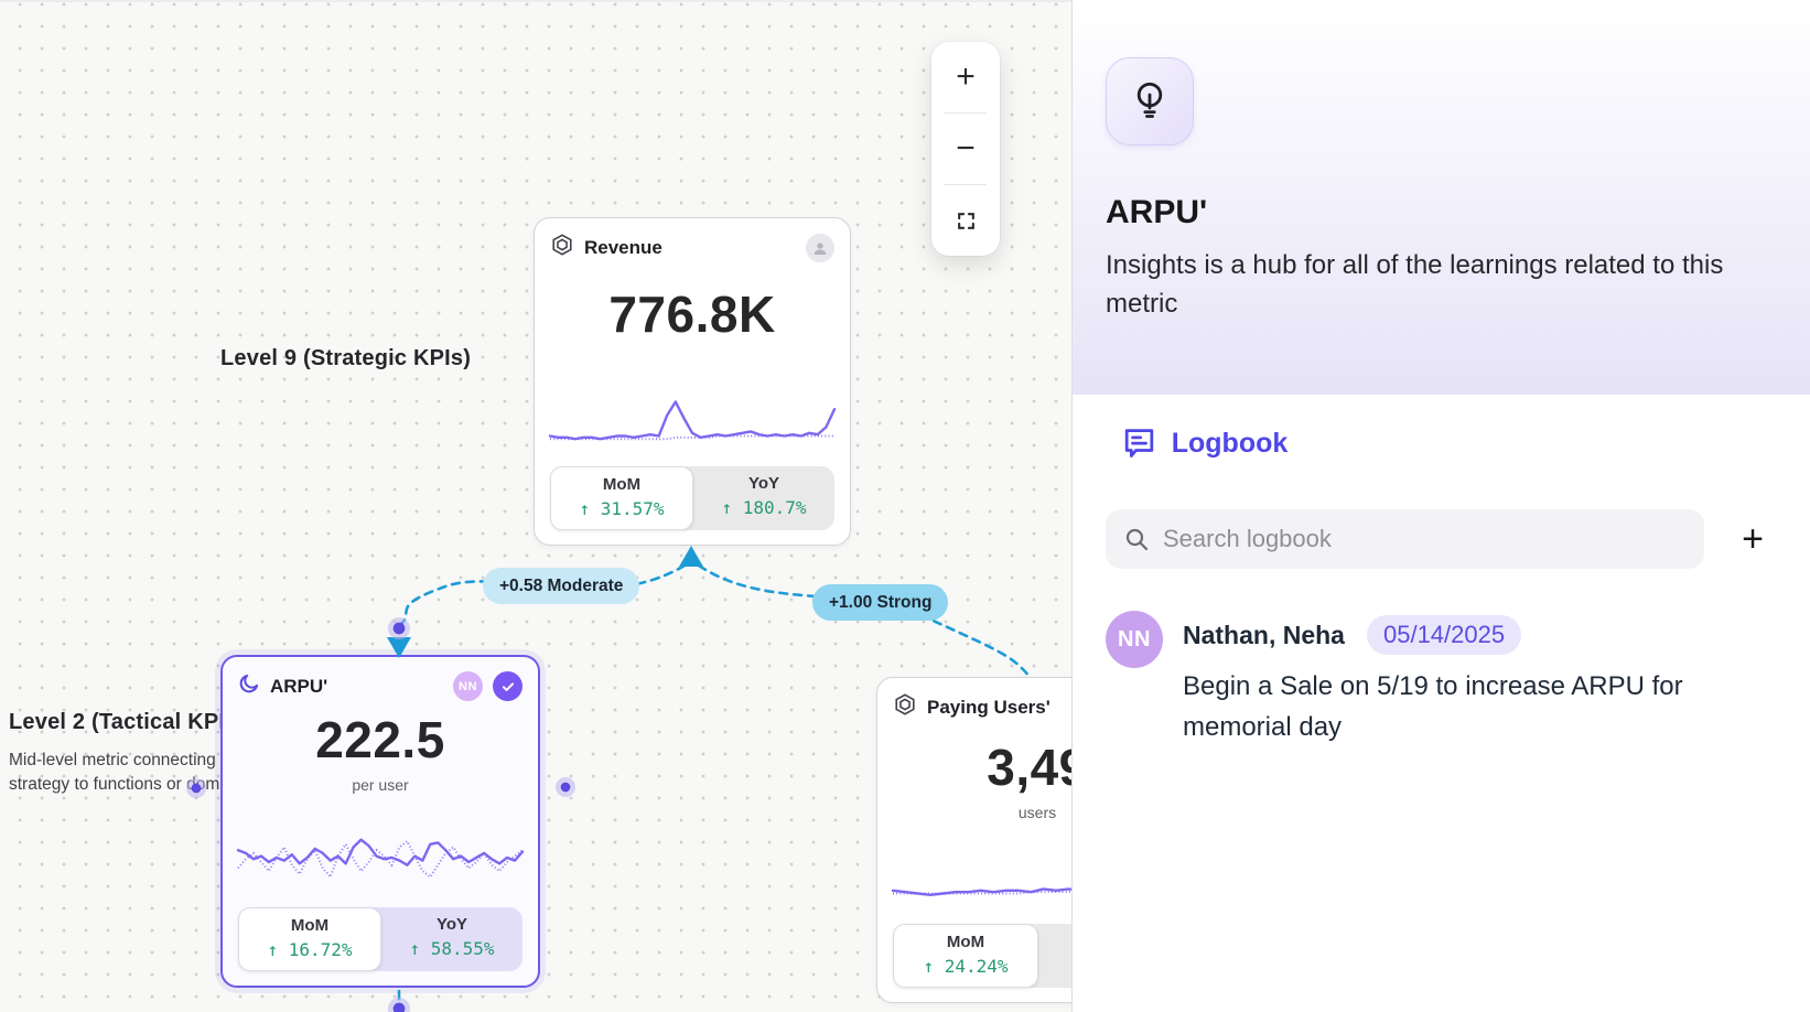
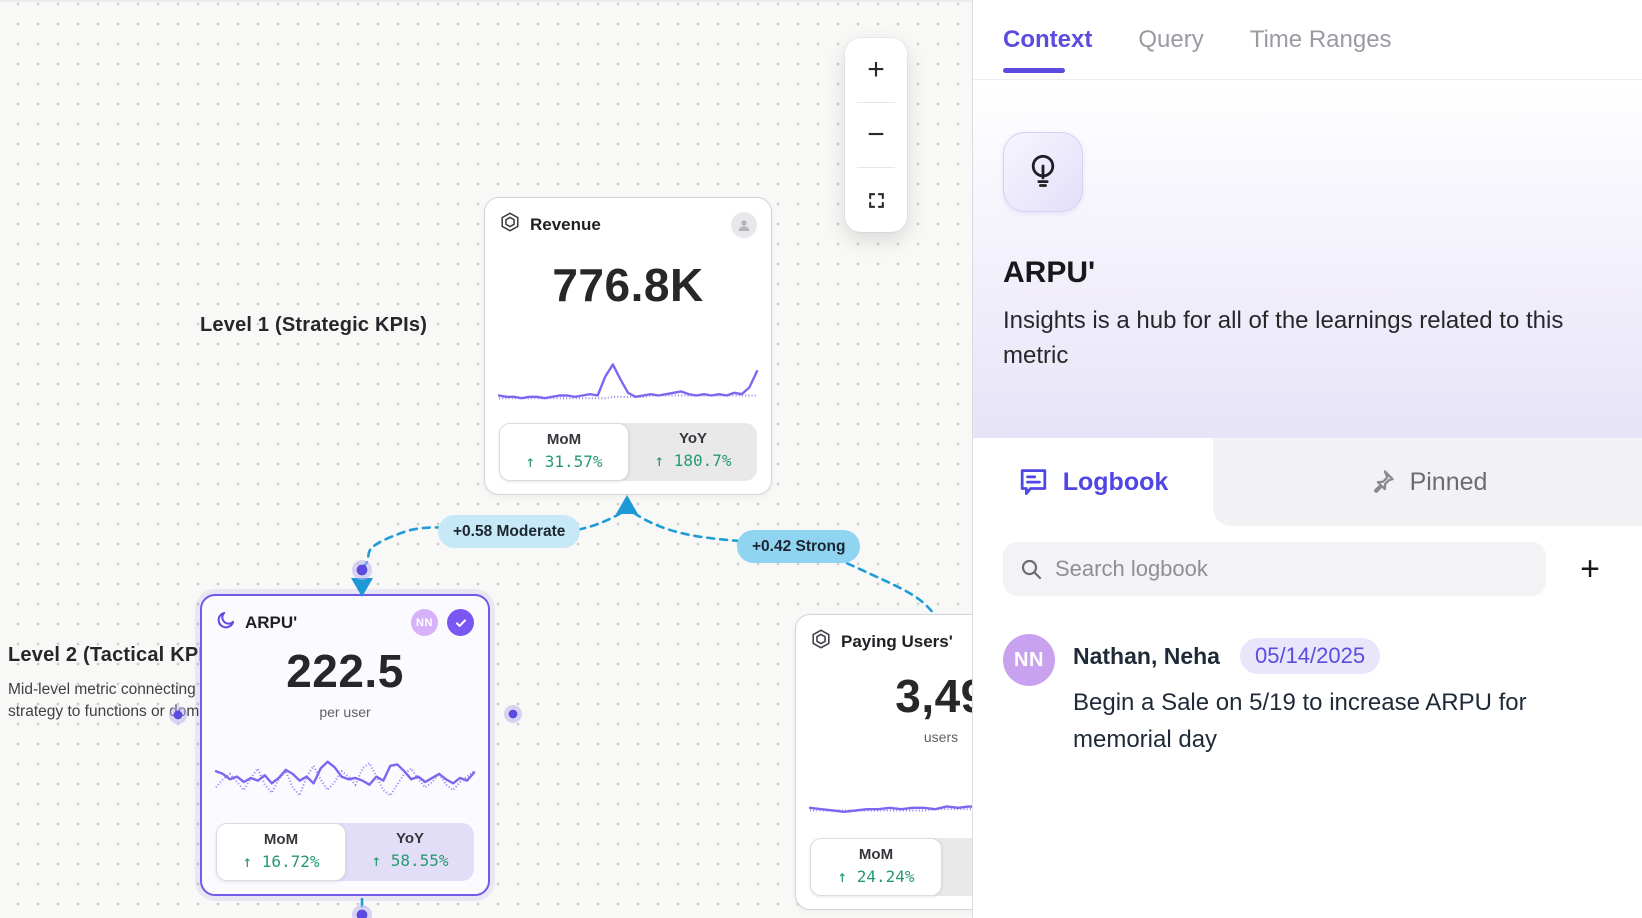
- Level 9 (Strategic KPIs)
+ Level 1 (Strategic KPIs)
  Level 2 (Tactical KP
  Mid-level metric connecting strategy to functions or dom
  +0.58 Moderate
- +1.00 Strong
+ +0.42 Strong
  Revenue
  776.8K
  MoM
  ↑ 31.57%
  YoY
  ↑ 180.7%
  ARPU'
  NN
  222.5
  per user
  MoM
  ↑ 16.72%
  YoY
  ↑ 58.55%
  Paying Users'
  3,4
  users
  MoM
  ↑ 24.24%
  +
  −
+ Context
+ Query
+ Time Ranges
  ARPU'
  Insights is a hub for all of the learnings related to this metric
  Logbook
+ Pinned
  Search logbook
  +
  NN
  Nathan, Neha
  05/14/2025
  Begin a Sale on 5/19 to increase ARPU for memorial day
